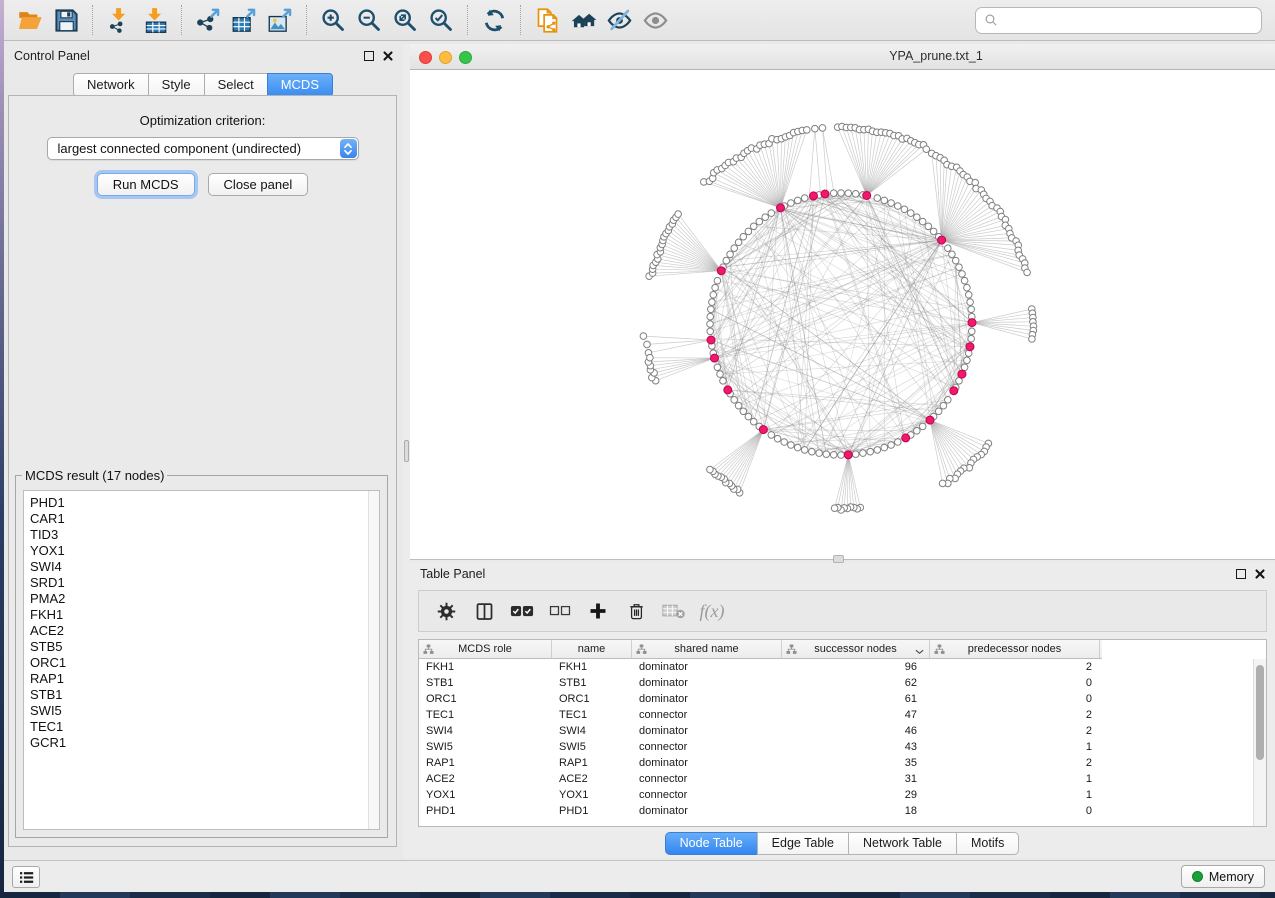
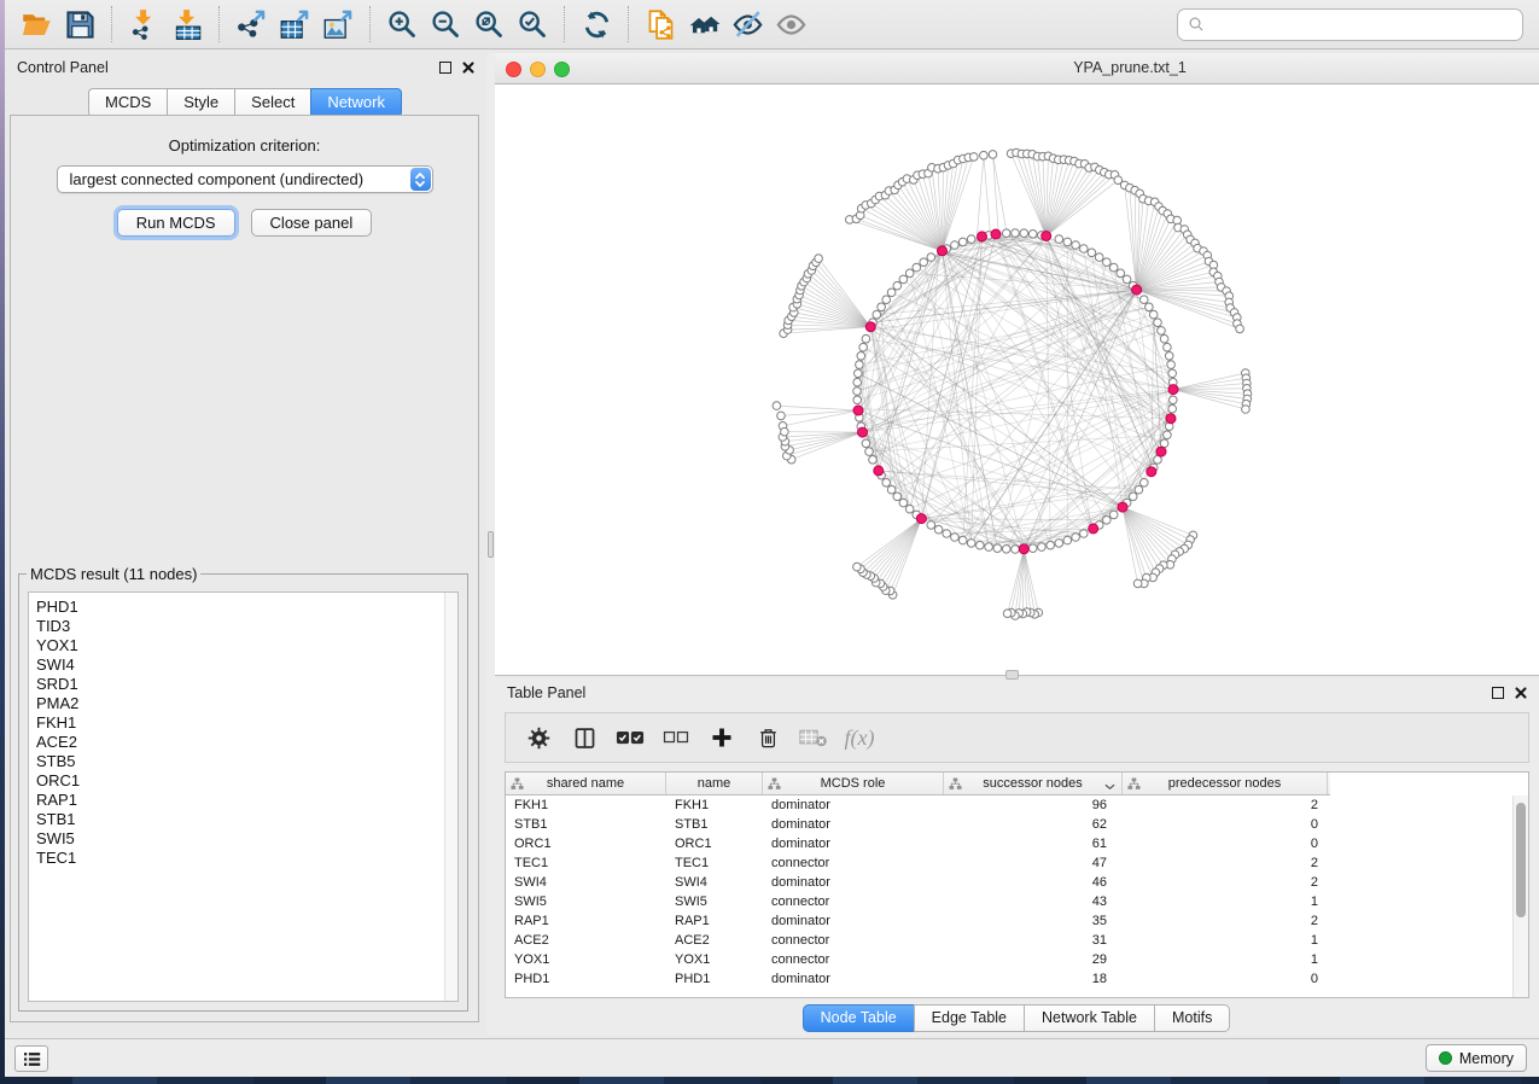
  Control Panel
- Network
+ MCDS
  Style
  Select
- MCDS
+ Network
  Optimization criterion:
  largest connected component (undirected)
  Run MCDS
  Close panel
- MCDS result (17 nodes)
+ MCDS result (11 nodes)
  PHD1
- CAR1
  TID3
  YOX1
  SWI4
  SRD1
  PMA2
  FKH1
  ACE2
  STB5
  ORC1
  RAP1
  STB1
  SWI5
  TEC1
- GCR1
  YPA_prune.txt_1
  Table Panel
  f(x)
- MCDS role
+ shared name
  name
- shared name
+ MCDS role
  successor nodes
  predecessor nodes
  FKH1
  FKH1
  dominator
  96
  2
  STB1
  STB1
  dominator
  62
  0
  ORC1
  ORC1
  dominator
  61
  0
  TEC1
  TEC1
  connector
  47
  2
  SWI4
  SWI4
  dominator
  46
  2
  SWI5
  SWI5
  connector
  43
  1
  RAP1
  RAP1
  dominator
  35
  2
  ACE2
  ACE2
  connector
  31
  1
  YOX1
  YOX1
  connector
  29
  1
  PHD1
  PHD1
  dominator
  18
  0
  Node Table
  Edge Table
  Network Table
  Motifs
  Memory
